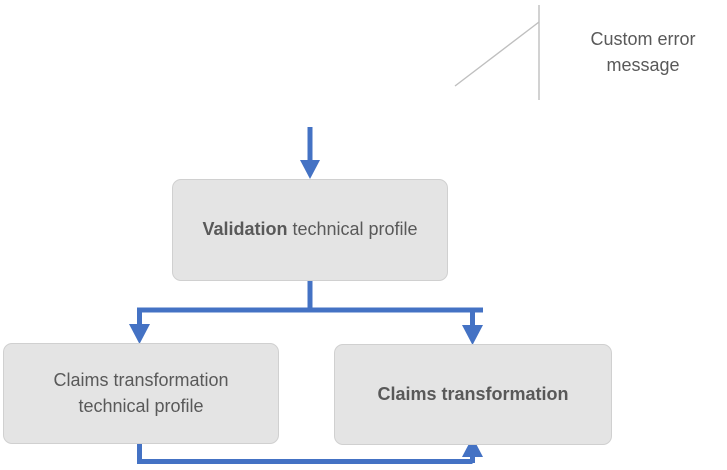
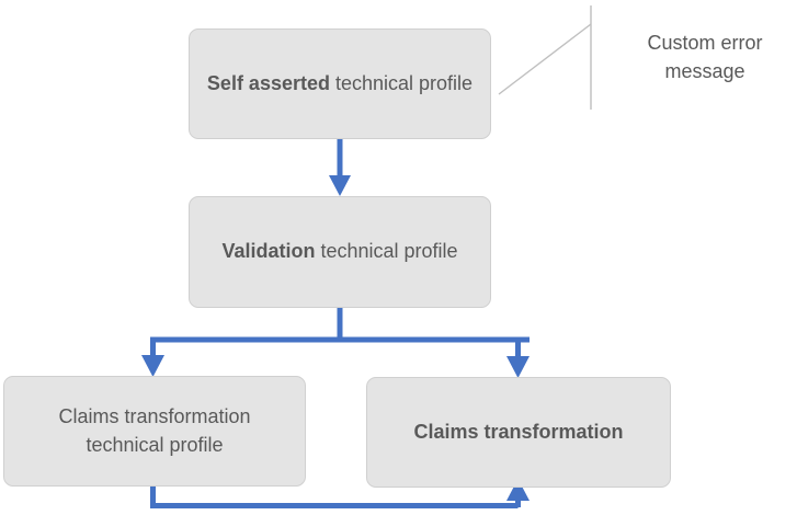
+ Self asserted technical profile
  Validation technical profile
  Claims transformation technical profile
  Claims transformation
  Custom error
  message
